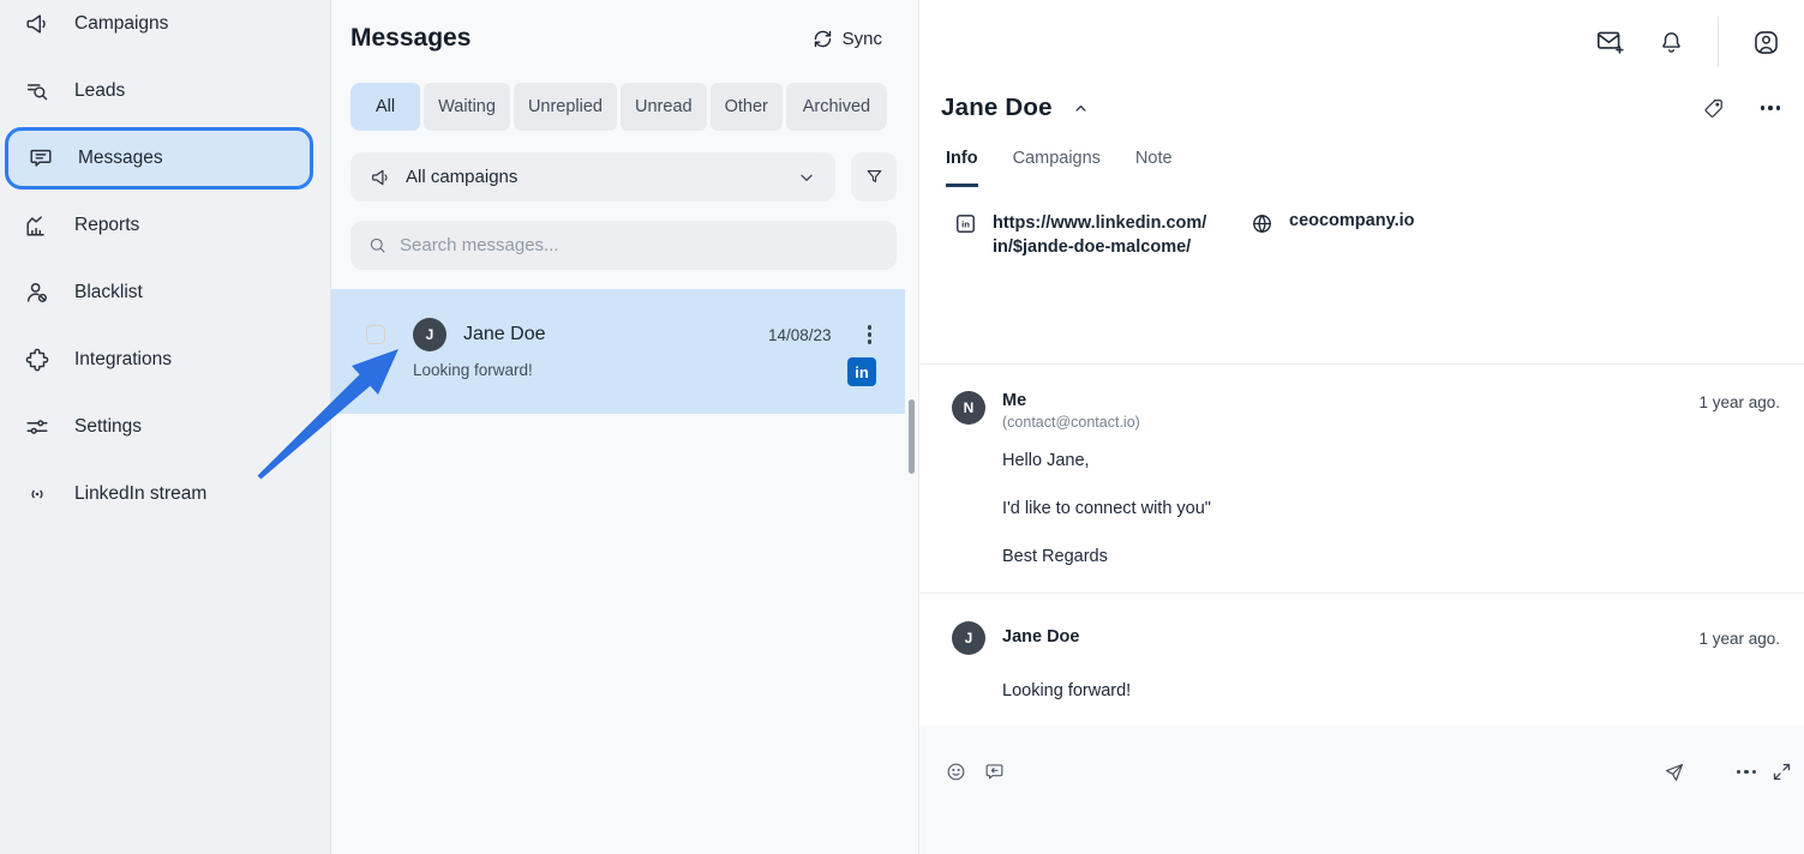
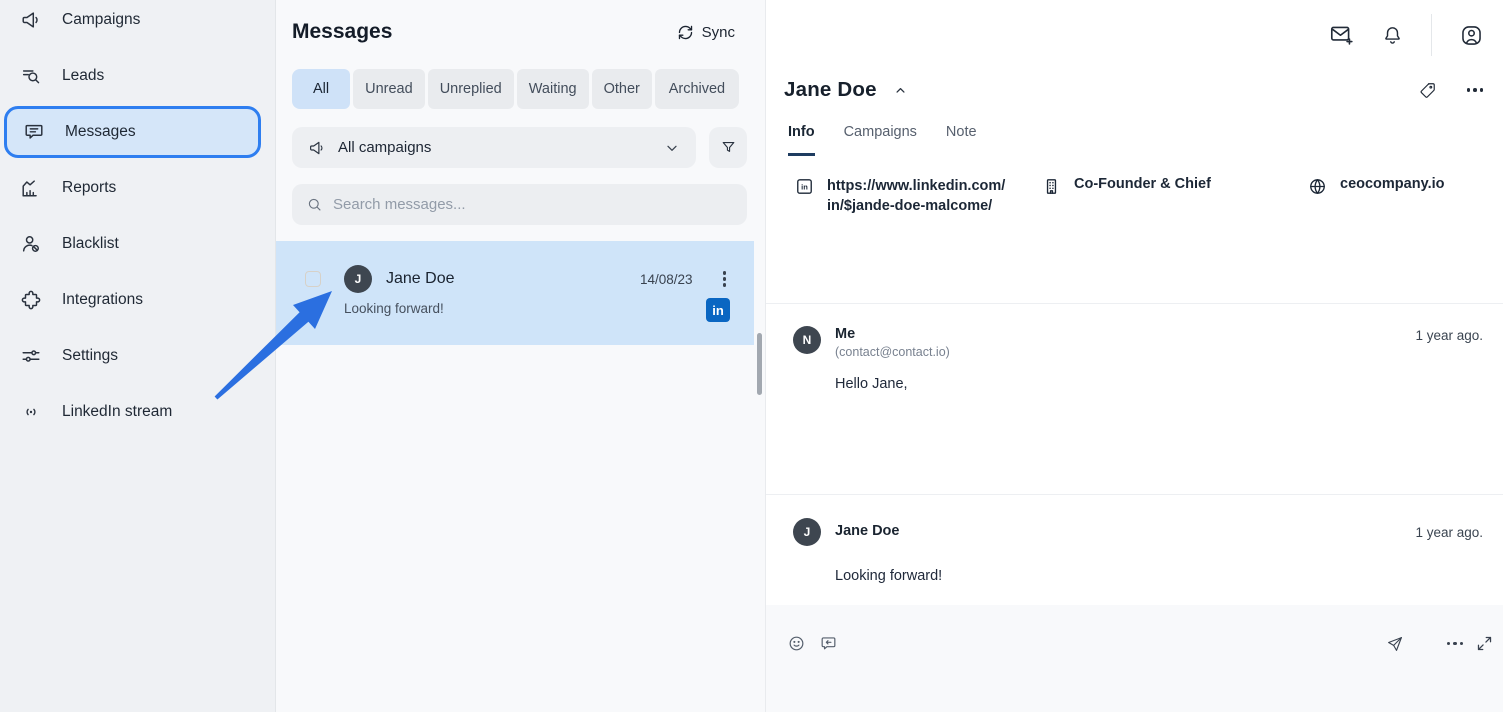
  Campaigns
  Leads
  Messages
  Reports
  Blacklist
  Integrations
  Settings
  LinkedIn stream
  Messages
  Sync
  All
- Waiting
+ Unread
  Unreplied
- Unread
+ Waiting
  Other
  Archived
  All campaigns
  Search messages...
  J
  Jane Doe
  14/08/23
  Looking forward!
  in
  Jane Doe
  Info
  Campaigns
  Note
  in
  https://www.linkedin.com/
  in/$jande-doe-malcome/
+ Co-Founder & Chief
  ceocompany.io
  N
  Me
  (contact@contact.io)
  1 year ago.
  Hello Jane,
- I'd like to connect with you"
- Best Regards
  J
  Jane Doe
  1 year ago.
  Looking forward!
